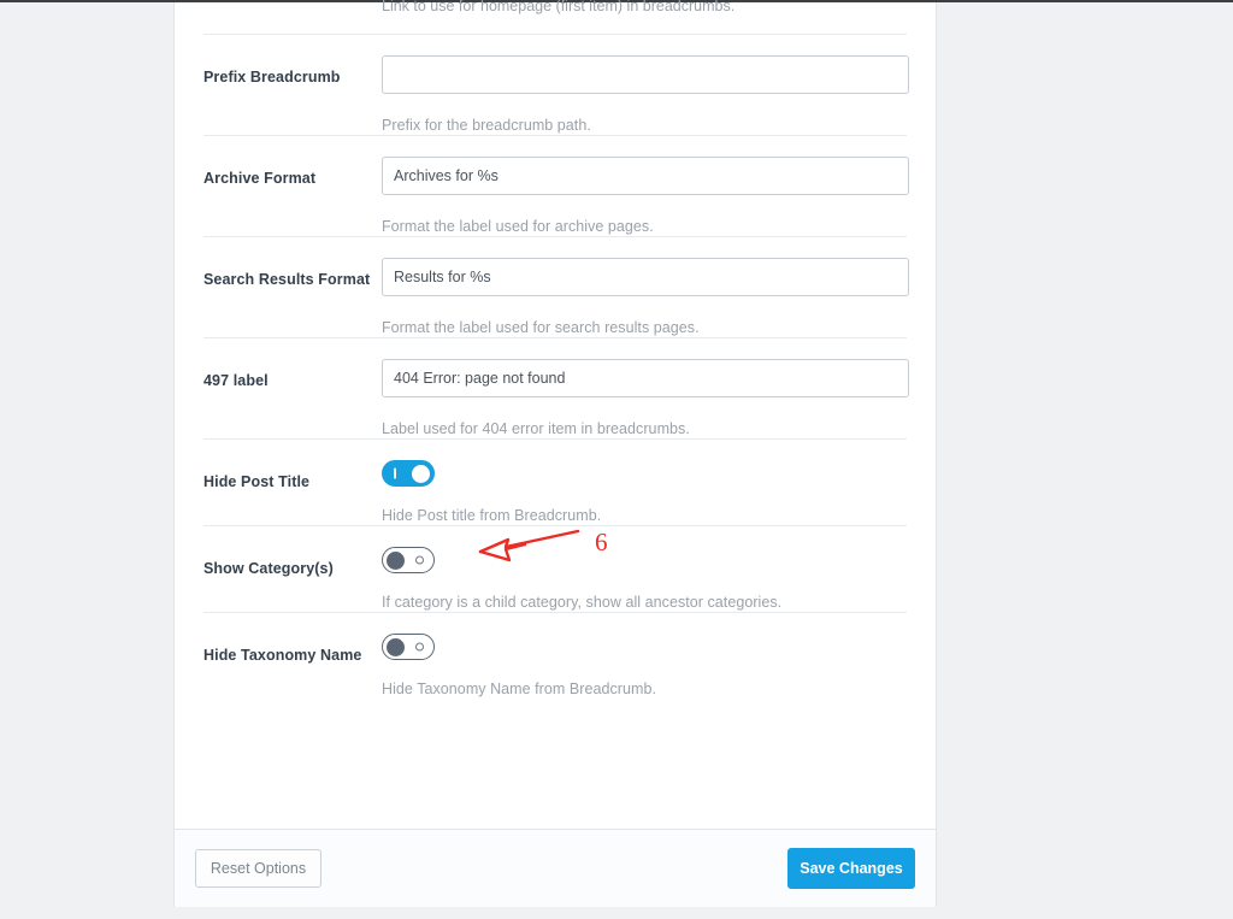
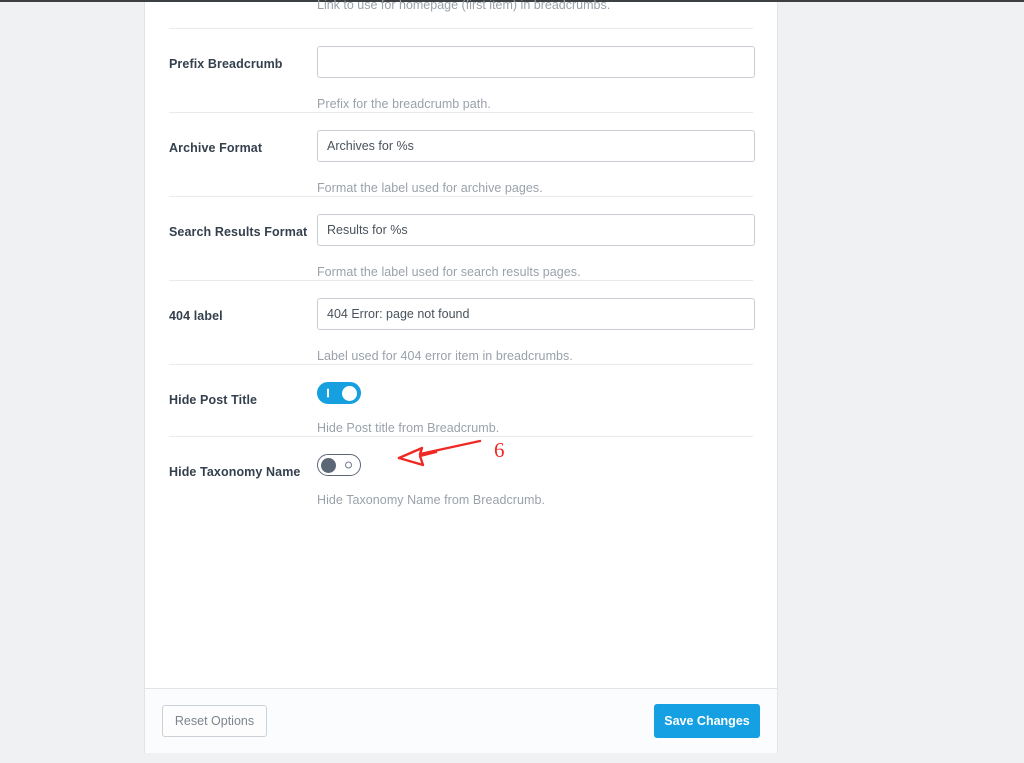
  Link to use for homepage (first item) in breadcrumbs.
  Prefix Breadcrumb
  Prefix for the breadcrumb path.
  Archive Format
  Archives for %s
  Format the label used for archive pages.
  Search Results Format
  Results for %s
  Format the label used for search results pages.
- 497 label
+ 404 label
  404 Error: page not found
  Label used for 404 error item in breadcrumbs.
  Hide Post Title
  Hide Post title from Breadcrumb.
- Show Category(s)
- If category is a child category, show all ancestor categories.
  Hide Taxonomy Name
  Hide Taxonomy Name from Breadcrumb.
  Reset Options
  Save Changes
  6
